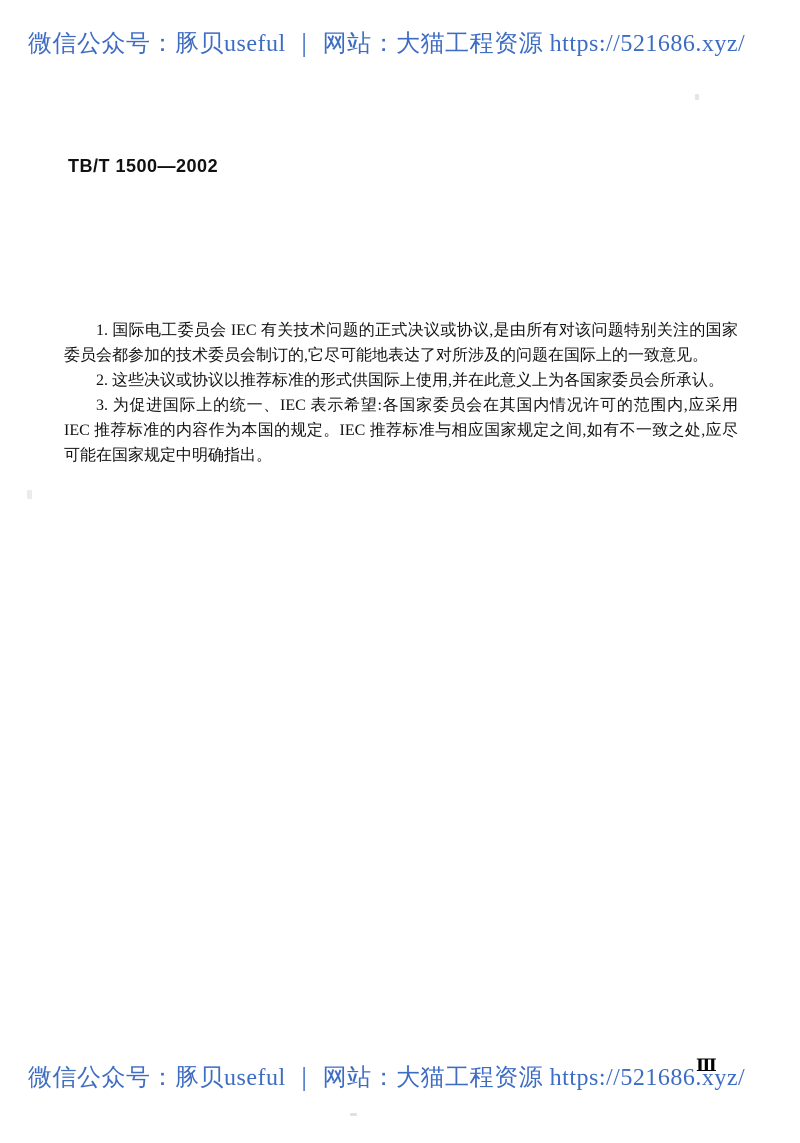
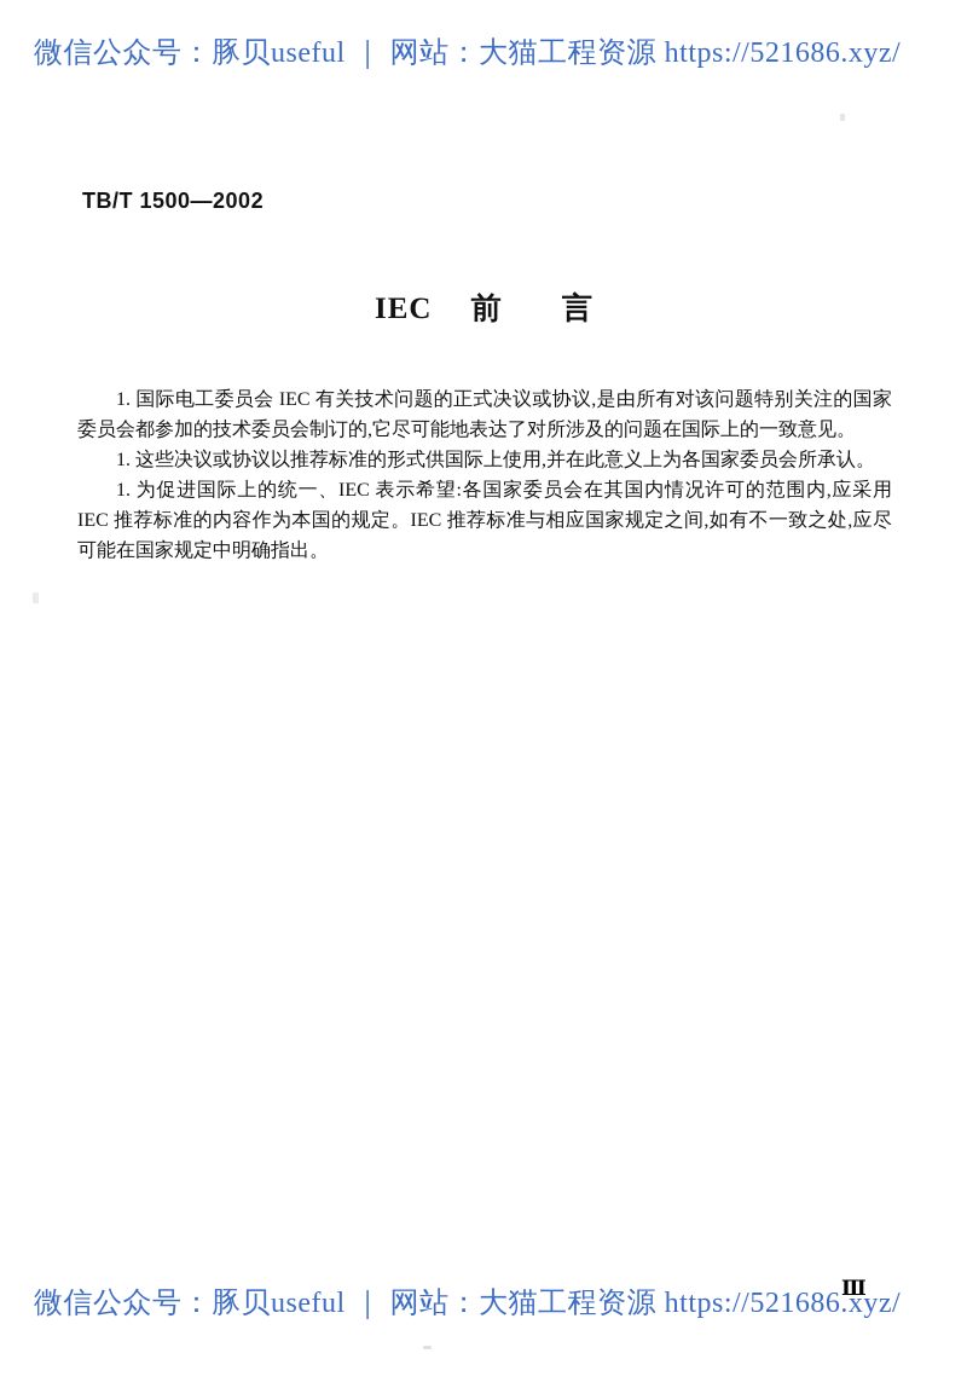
  微信公众号：豚贝useful ｜ 网站：大猫工程资源 https://521686.xyz/
  TB/T 1500—2002
+ IEC 前 言
  1. 国际电工委员会 IEC 有关技术问题的正式决议或协议,是由所有对该问题特别关注的国家委员会都参加的技术委员会制订的,它尽可能地表达了对所涉及的问题在国际上的一致意见。
- 2. 这些决议或协议以推荐标准的形式供国际上使用,并在此意义上为各国家委员会所承认。
+ 1. 这些决议或协议以推荐标准的形式供国际上使用,并在此意义上为各国家委员会所承认。
- 3. 为促进国际上的统一、IEC 表示希望:各国家委员会在其国内情况许可的范围内,应采用 IEC 推荐标准的内容作为本国的规定。IEC 推荐标准与相应国家规定之间,如有不一致之处,应尽可能在国家规定中明确指出。
+ 1. 为促进国际上的统一、IEC 表示希望:各国家委员会在其国内情况许可的范围内,应采用 IEC 推荐标准的内容作为本国的规定。IEC 推荐标准与相应国家规定之间,如有不一致之处,应尽可能在国家规定中明确指出。
  Ⅲ
  微信公众号：豚贝useful ｜ 网站：大猫工程资源 https://521686.xyz/
